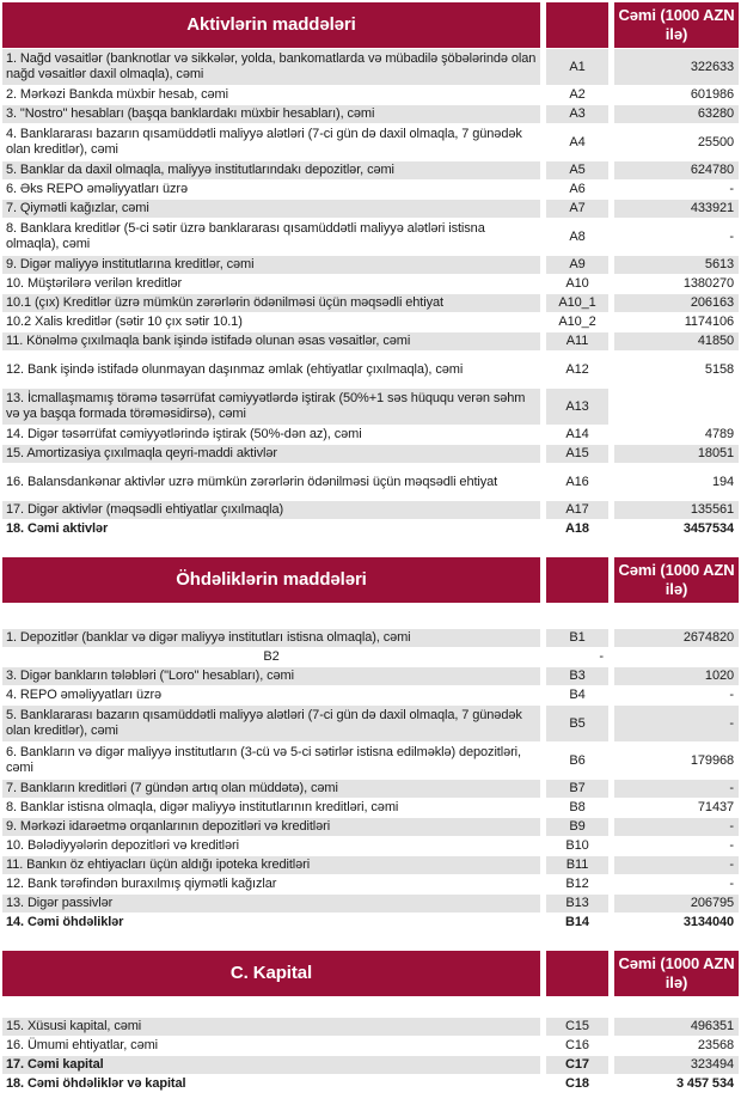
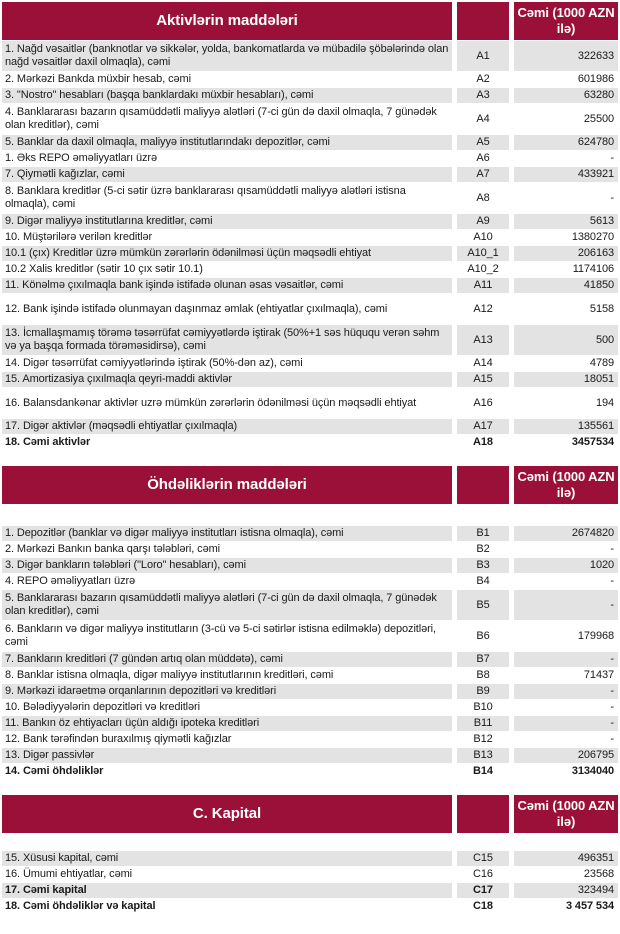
  Aktivlərin maddələri
  Cəmi (1000 AZN ilə)
  1. Nağd vəsaitlər (banknotlar və sikkələr, yolda, bankomatlarda və mübadilə şöbələrində olan nağd vəsaitlər daxil olmaqla), cəmi
  A1
  322633
  2. Mərkəzi Bankda müxbir hesab, cəmi
  A2
  601986
  3. "Nostro" hesabları (başqa banklardakı müxbir hesabları), cəmi
  A3
  63280
  4. Banklararası bazarın qısamüddətli maliyyə alətləri (7-ci gün də daxil olmaqla, 7 günədək olan kreditlər), cəmi
  A4
  25500
  5. Banklar da daxil olmaqla, maliyyə institutlarındakı depozitlər, cəmi
  A5
  624780
- 6. Əks REPO əməliyyatları üzrə
+ 1. Əks REPO əməliyyatları üzrə
  A6
  -
  7. Qiymətli kağızlar, cəmi
  A7
  433921
  8. Banklara kreditlər (5-ci sətir üzrə banklararası qısamüddətli maliyyə alətləri istisna olmaqla), cəmi
  A8
  -
  9. Digər maliyyə institutlarına kreditlər, cəmi
  A9
  5613
  10. Müştərilərə verilən kreditlər
  A10
  1380270
  10.1 (çıx) Kreditlər üzrə mümkün zərərlərin ödənilməsi üçün məqsədli ehtiyat
  A10_1
  206163
  10.2 Xalis kreditlər (sətir 10 çıx sətir 10.1)
  A10_2
  1174106
  11. Könəlmə çıxılmaqla bank işində istifadə olunan əsas vəsaitlər, cəmi
  A11
  41850
  12. Bank işində istifadə olunmayan daşınmaz əmlak (ehtiyatlar çıxılmaqla), cəmi
  A12
  5158
  13. İcmallaşmamış törəmə təsərrüfat cəmiyyətlərdə iştirak (50%+1 səs hüququ verən səhm və ya başqa formada törəməsidirsə), cəmi
  A13
+ 500
  14. Digər təsərrüfat cəmiyyətlərində iştirak (50%-dən az), cəmi
  A14
  4789
  15. Amortizasiya çıxılmaqla qeyri-maddi aktivlər
  A15
  18051
  16. Balansdankənar aktivlər uzrə mümkün zərərlərin ödənilməsi üçün məqsədli ehtiyat
  A16
  194
  17. Digər aktivlər (məqsədli ehtiyatlar çıxılmaqla)
  A17
  135561
  18. Cəmi aktivlər
  A18
  3457534
  Öhdəliklərin maddələri
  Cəmi (1000 AZN ilə)
  1. Depozitlər (banklar və digər maliyyə institutları istisna olmaqla), cəmi
  B1
  2674820
+ 2. Mərkəzi Bankın banka qarşı tələbləri, cəmi
  B2
  -
  3. Digər bankların tələbləri ("Loro" hesabları), cəmi
  B3
  1020
  4. REPO əməliyyatları üzrə
  B4
  -
  5. Banklararası bazarın qısamüddətli maliyyə alətləri (7-ci gün də daxil olmaqla, 7 günədək olan kreditlər), cəmi
  B5
  -
  6. Bankların və digər maliyyə institutların (3-cü və 5-ci sətirlər istisna edilməklə) depozitləri, cəmi
  B6
  179968
  7. Bankların kreditləri (7 gündən artıq olan müddətə), cəmi
  B7
  -
  8. Banklar istisna olmaqla, digər maliyyə institutlarının kreditləri, cəmi
  B8
  71437
  9. Mərkəzi idarəetmə orqanlarının depozitləri və kreditləri
  B9
  -
  10. Bələdiyyələrin depozitləri və kreditləri
  B10
  -
  11. Bankın öz ehtiyacları üçün aldığı ipoteka kreditləri
  B11
  -
  12. Bank tərəfindən buraxılmış qiymətli kağızlar
  B12
  -
  13. Digər passivlər
  B13
  206795
  14. Cəmi öhdəliklər
  B14
  3134040
  C. Kapital
  Cəmi (1000 AZN ilə)
  15. Xüsusi kapital, cəmi
  C15
  496351
  16. Ümumi ehtiyatlar, cəmi
  C16
  23568
  17. Cəmi kapital
  C17
  323494
  18. Cəmi öhdəliklər və kapital
  C18
  3 457 534
